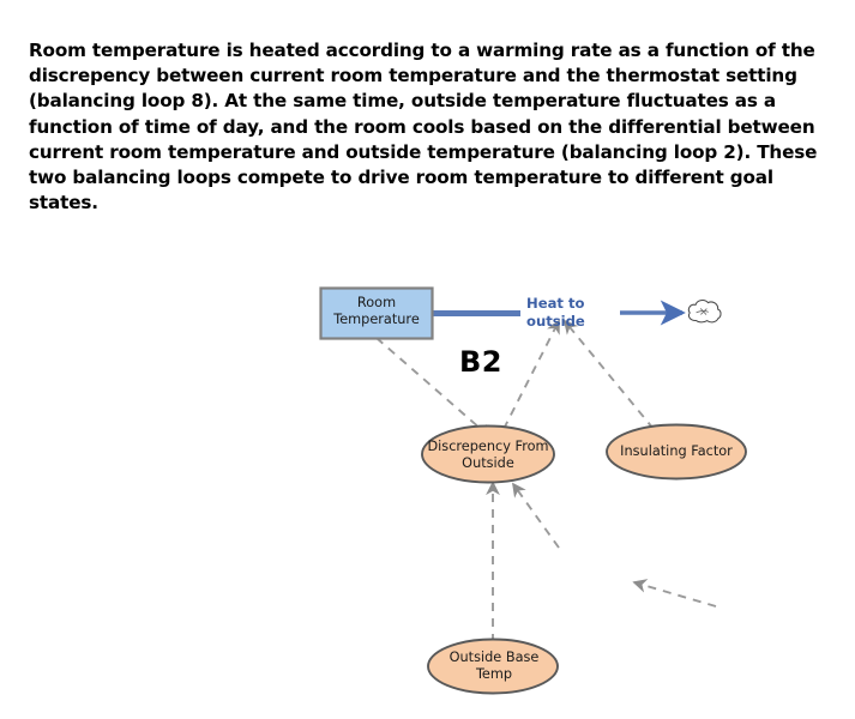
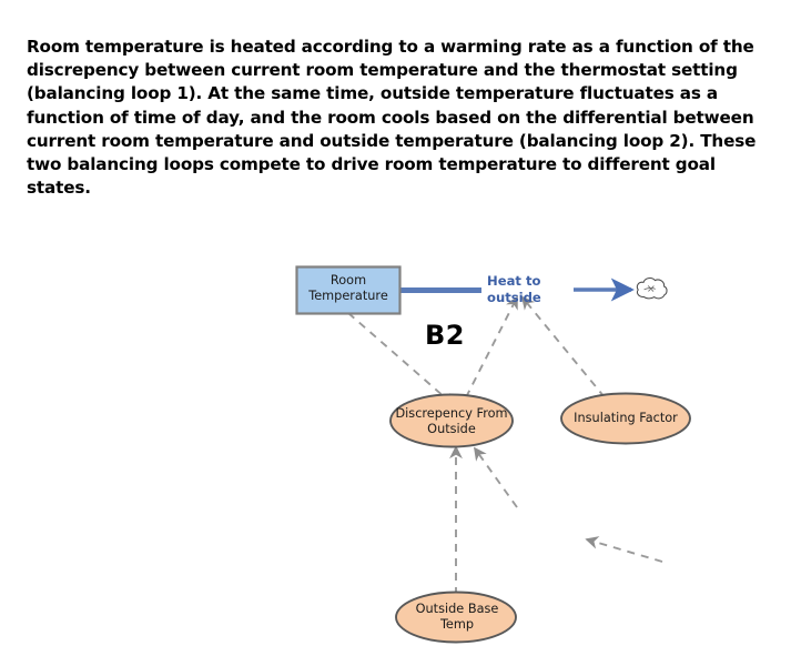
- Room temperature is heated according to a warming rate as a function of the discrepency between current room temperature and the thermostat setting (balancing loop 8). At the same time, outside temperature fluctuates as a function of time of day, and the room cools based on the differential between current room temperature and outside temperature (balancing loop 2). These two balancing loops compete to drive room temperature to different goal states.
+ Room temperature is heated according to a warming rate as a function of the discrepency between current room temperature and the thermostat setting (balancing loop 1). At the same time, outside temperature fluctuates as a function of time of day, and the room cools based on the differential between current room temperature and outside temperature (balancing loop 2). These two balancing loops compete to drive room temperature to different goal states.
  Room
  Temperature
  Discrepency From
  Outside
  Insulating Factor
  Outside Base
  Temp
  Heat to
  outside
  B2
